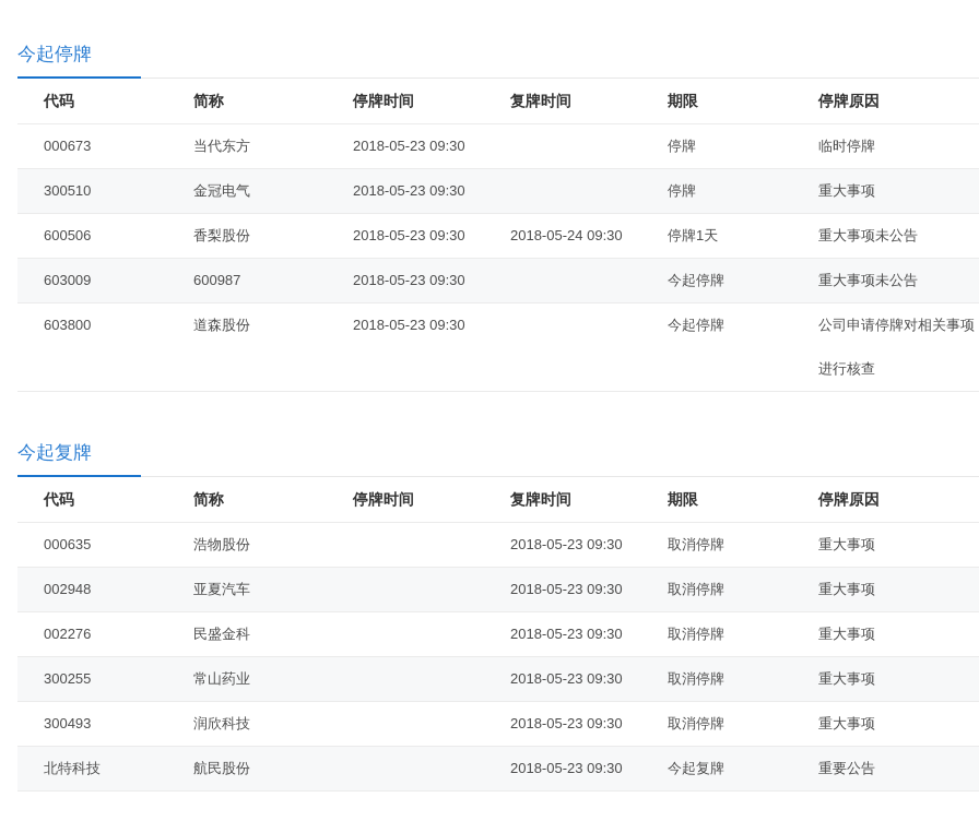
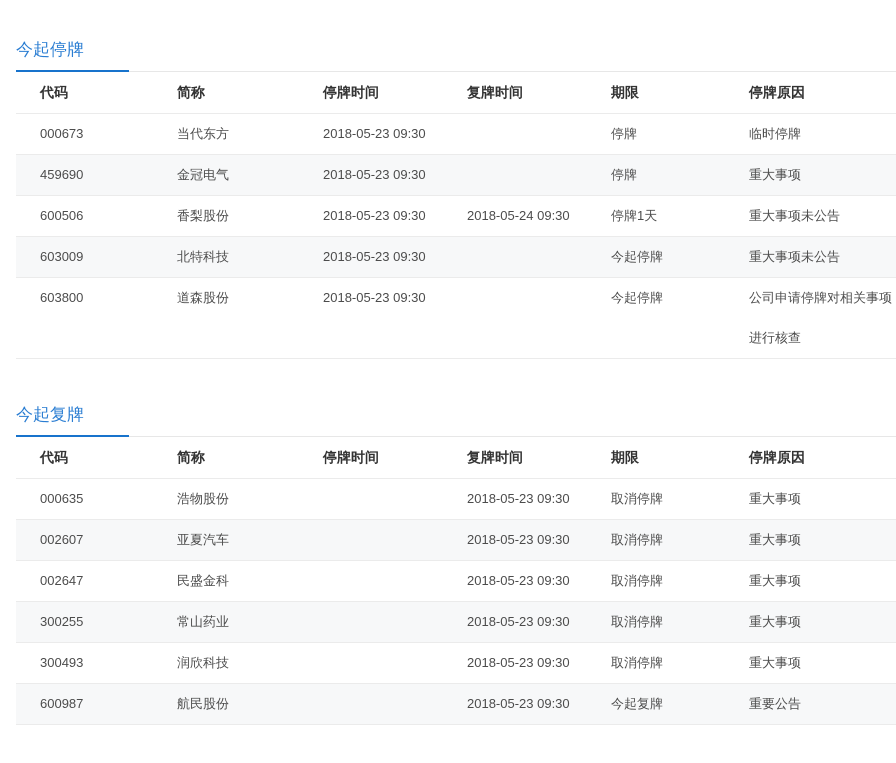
  今起停牌
  代码	简称	停牌时间	复牌时间	期限	停牌原因
  000673	当代东方	2018-05-23 09:30		停牌	临时停牌
- 300510	金冠电气	2018-05-23 09:30		停牌	重大事项
+ 459690	金冠电气	2018-05-23 09:30		停牌	重大事项
  600506	香梨股份	2018-05-23 09:30	2018-05-24 09:30	停牌1天	重大事项未公告
- 603009	600987	2018-05-23 09:30		今起停牌	重大事项未公告
+ 603009	北特科技	2018-05-23 09:30		今起停牌	重大事项未公告
  603800	道森股份	2018-05-23 09:30		今起停牌	公司申请停牌对相关事项进行核查
  今起复牌
  代码	简称	停牌时间	复牌时间	期限	停牌原因
  000635	浩物股份		2018-05-23 09:30	取消停牌	重大事项
- 002948	亚夏汽车		2018-05-23 09:30	取消停牌	重大事项
+ 002607	亚夏汽车		2018-05-23 09:30	取消停牌	重大事项
- 002276	民盛金科		2018-05-23 09:30	取消停牌	重大事项
+ 002647	民盛金科		2018-05-23 09:30	取消停牌	重大事项
  300255	常山药业		2018-05-23 09:30	取消停牌	重大事项
  300493	润欣科技		2018-05-23 09:30	取消停牌	重大事项
- 北特科技	航民股份		2018-05-23 09:30	今起复牌	重要公告
+ 600987	航民股份		2018-05-23 09:30	今起复牌	重要公告
